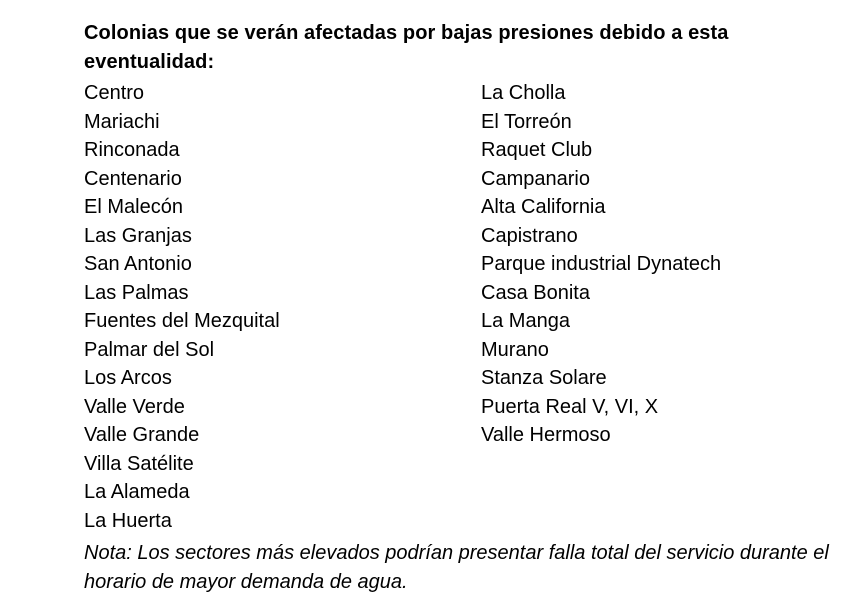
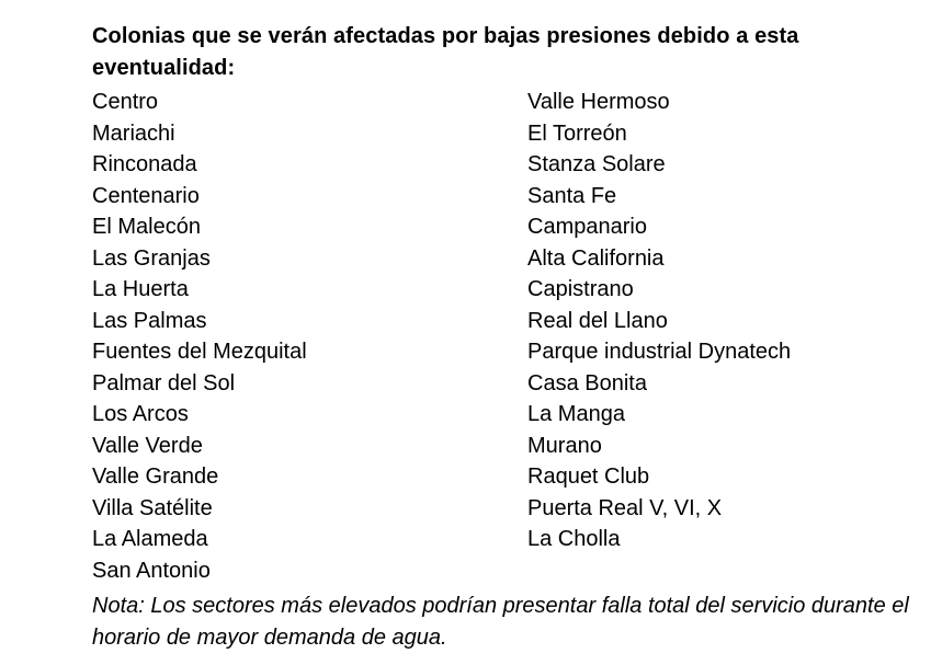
  Colonias que se verán afectadas por bajas presiones debido a esta eventualidad:
  Centro
  Mariachi
  Rinconada
  Centenario
  El Malecón
  Las Granjas
- San Antonio
+ La Huerta
  Las Palmas
  Fuentes del Mezquital
  Palmar del Sol
  Los Arcos
  Valle Verde
  Valle Grande
  Villa Satélite
  La Alameda
- La Huerta
+ San Antonio
- La Cholla
+ Valle Hermoso
  El Torreón
- Raquet Club
+ Stanza Solare
+ Santa Fe
  Campanario
  Alta California
  Capistrano
+ Real del Llano
  Parque industrial Dynatech
  Casa Bonita
  La Manga
  Murano
- Stanza Solare
+ Raquet Club
  Puerta Real V, VI, X
- Valle Hermoso
+ La Cholla
  Nota: Los sectores más elevados podrían presentar falla total del servicio durante el horario de mayor demanda de agua.
